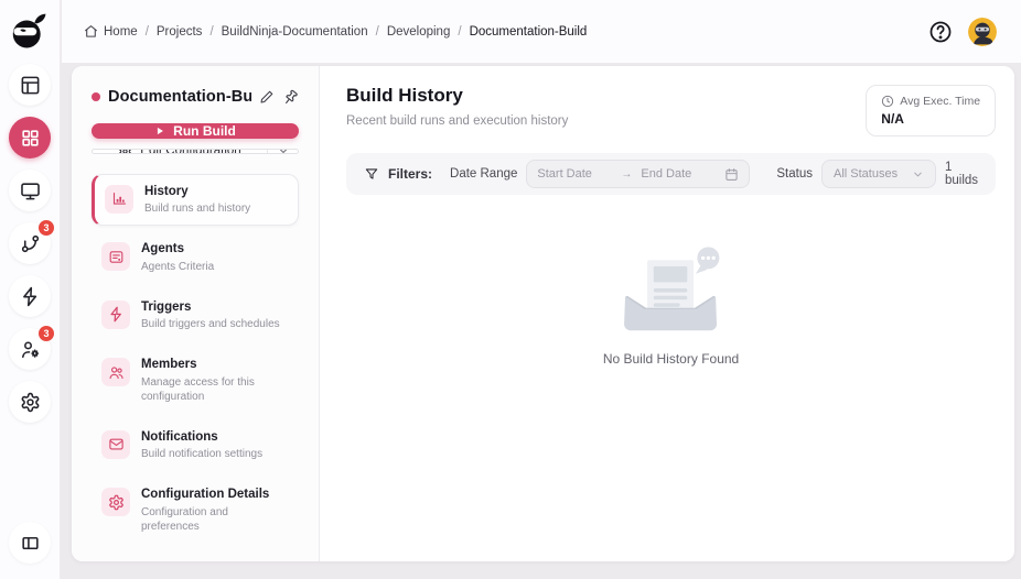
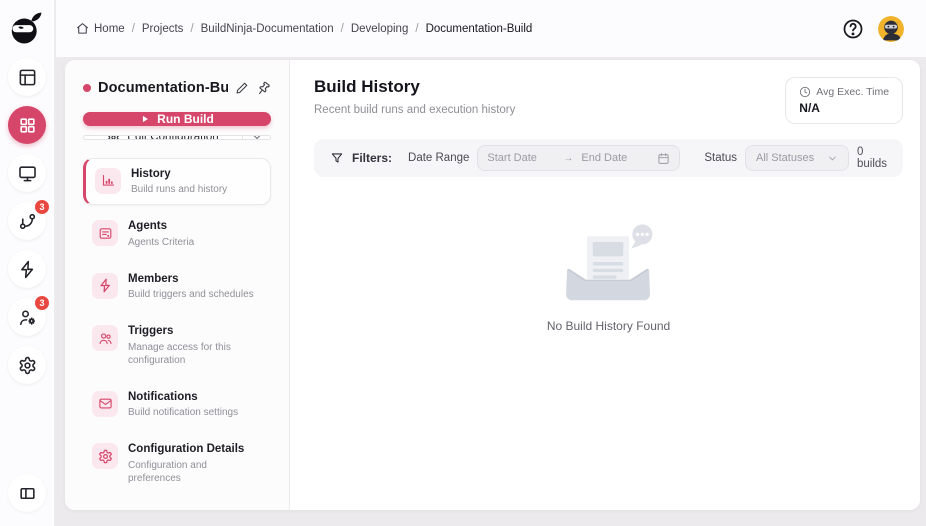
  3
  3
  Home
  Projects
  BuildNinja-Documentation
  Developing
  Documentation-Build
  Documentation-Bu
  Run Build
  Edit Configuration
  History
  Build runs and history
  Agents
  Agents Criteria
- Triggers
+ Members
  Build triggers and schedules
- Members
+ Triggers
  Manage access for this configuration
  Notifications
  Build notification settings
  Configuration Details
  Configuration and preferences
  Build History
  Recent build runs and execution history
  Avg Exec. Time
  N/A
  Filters:
  Date Range
  Start Date
  →
  End Date
  Status
  All Statuses
- 1 builds
+ 0 builds
  No Build History Found
